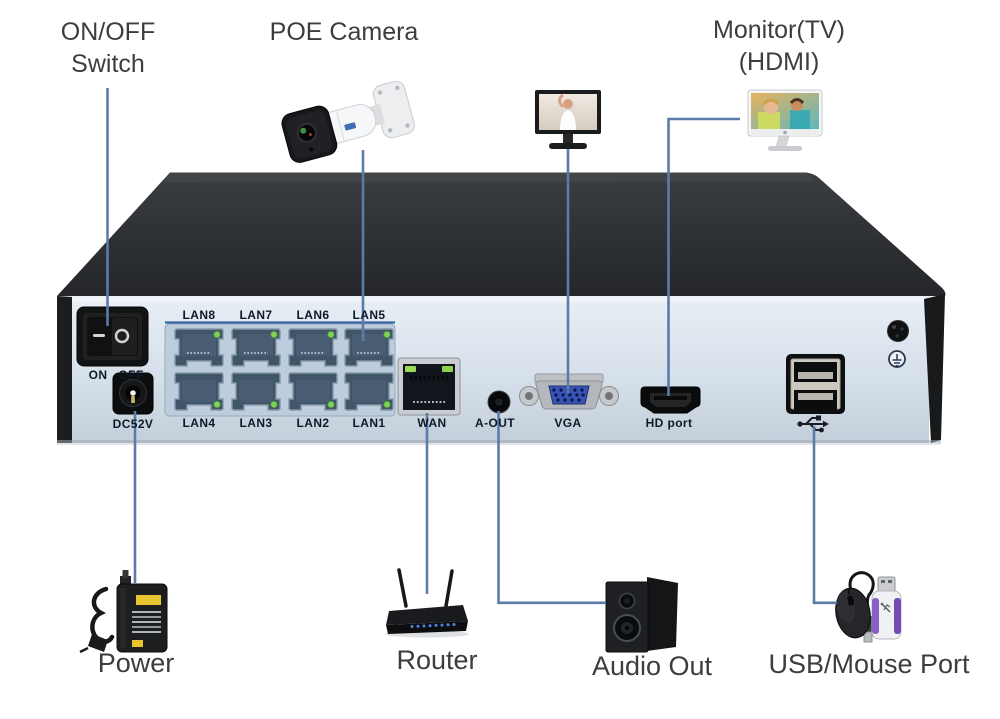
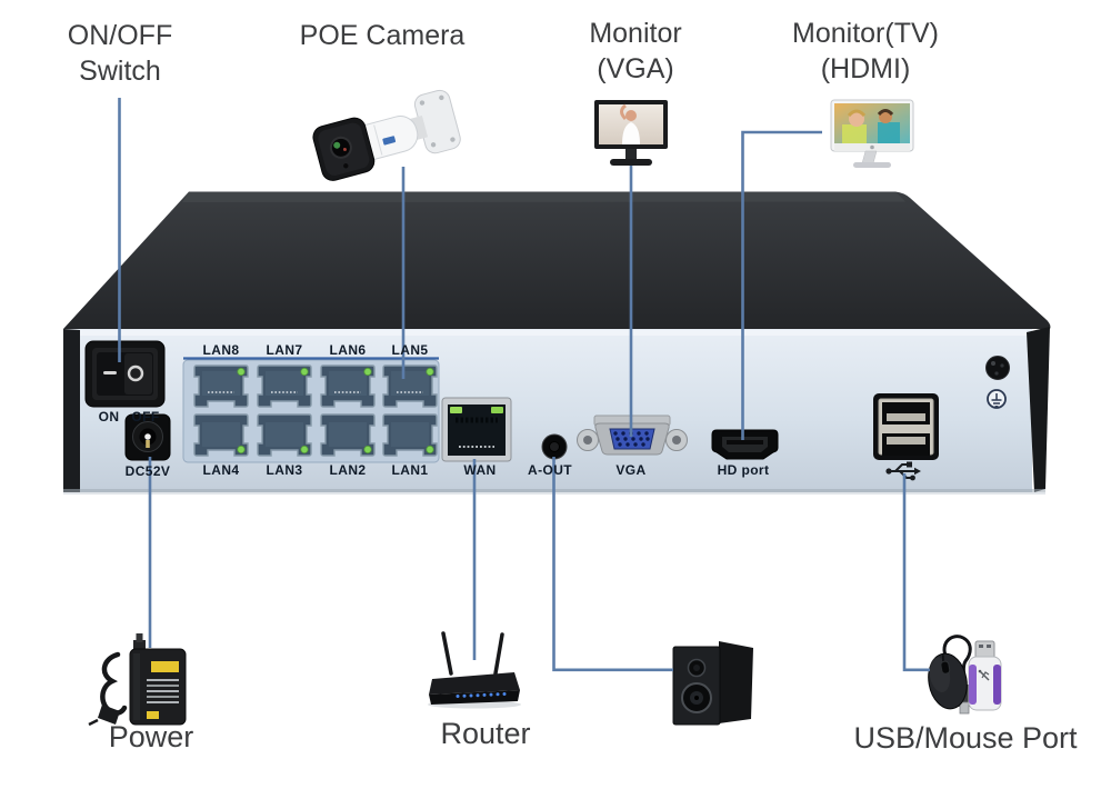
  ON/OFF
  Switch
  POE Camera
+ Monitor
+ (VGA)
  Monitor(TV)
  (HDMI)
  ON
  OFF
  DC52V
  LAN8
  LAN7
  LAN6
  LAN5
  LAN4
  LAN3
  LAN2
  LAN1
  WAN
  A-OUT
  VGA
  HD port
  Power
  Router
- Audio Out
  USB/Mouse Port
